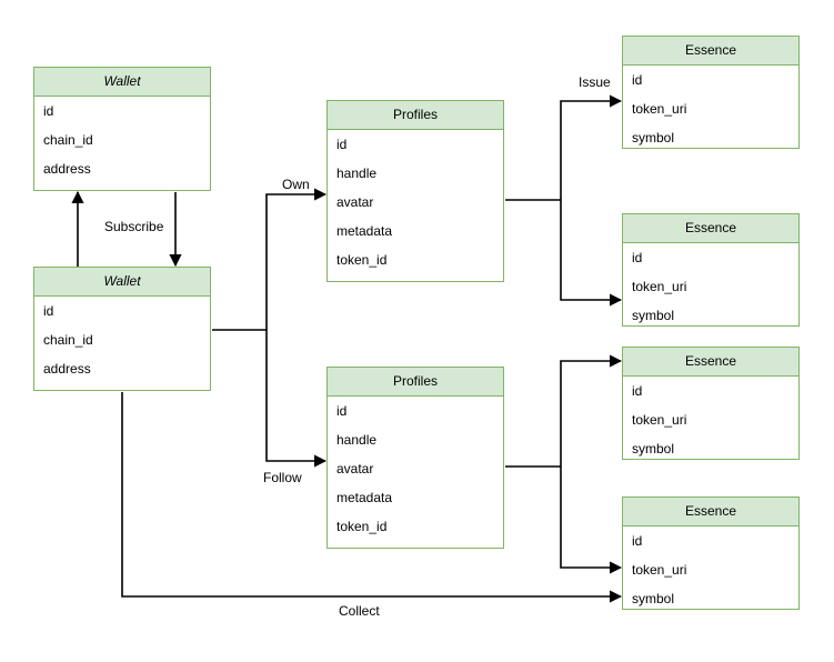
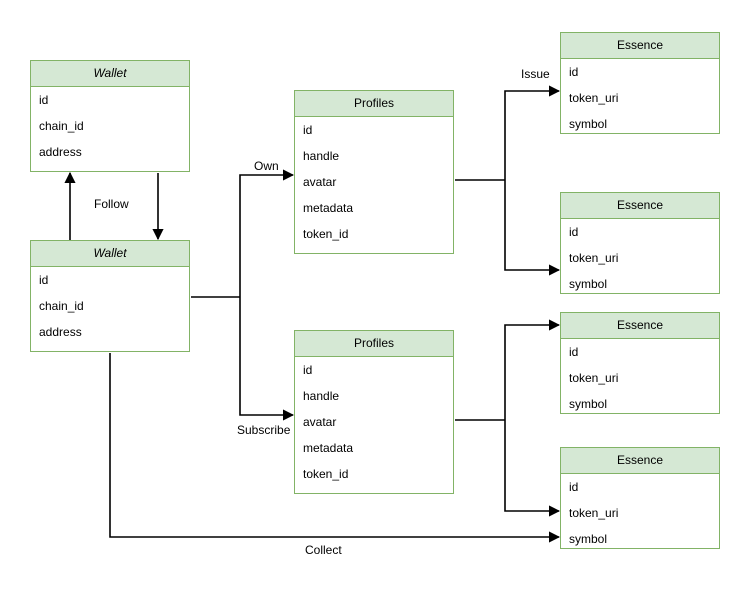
  Wallet
  id
  chain_id
  address
  Wallet
  id
  chain_id
  address
  Profiles
  id
  handle
  avatar
  metadata
  token_id
  Profiles
  id
  handle
  avatar
  metadata
  token_id
  Essence
  id
  token_uri
  symbol
  Essence
  id
  token_uri
  symbol
  Essence
  id
  token_uri
  symbol
  Essence
  id
  token_uri
  symbol
- Subscribe
+ Follow
  Own
- Follow
+ Subscribe
  Issue
  Collect
